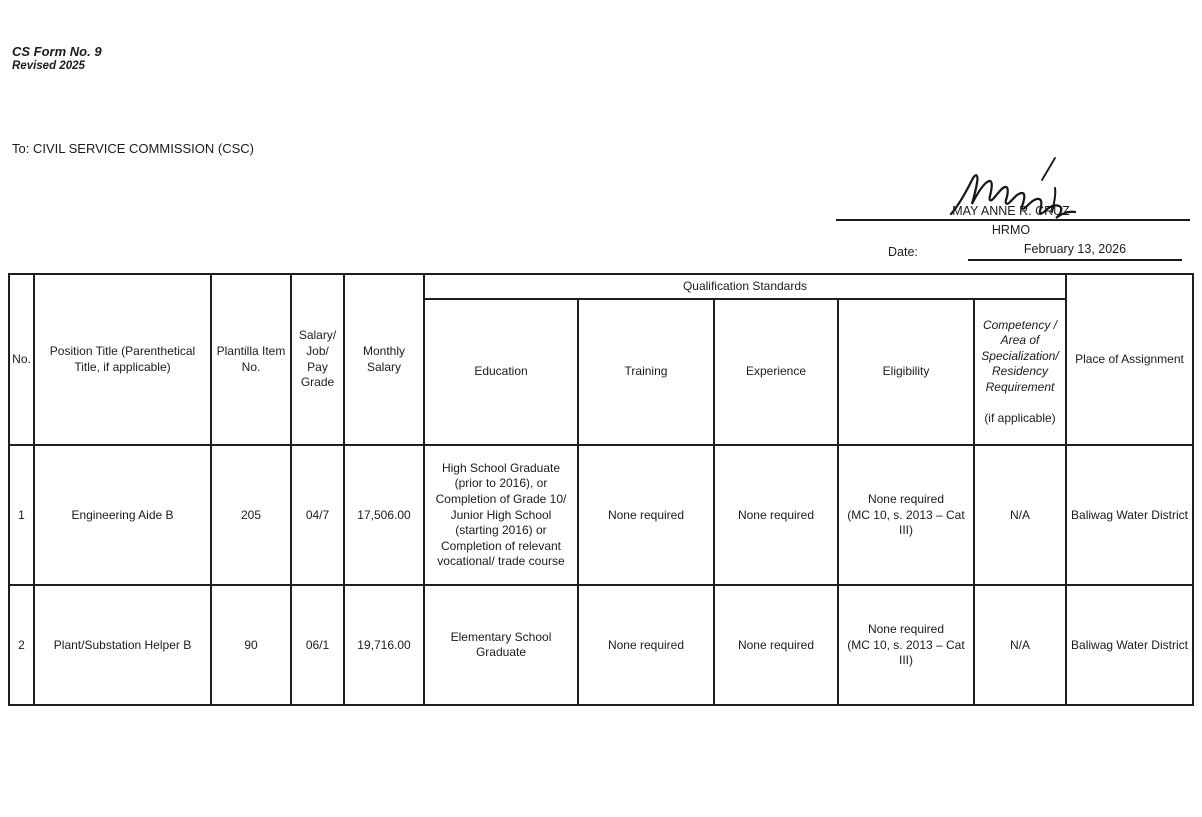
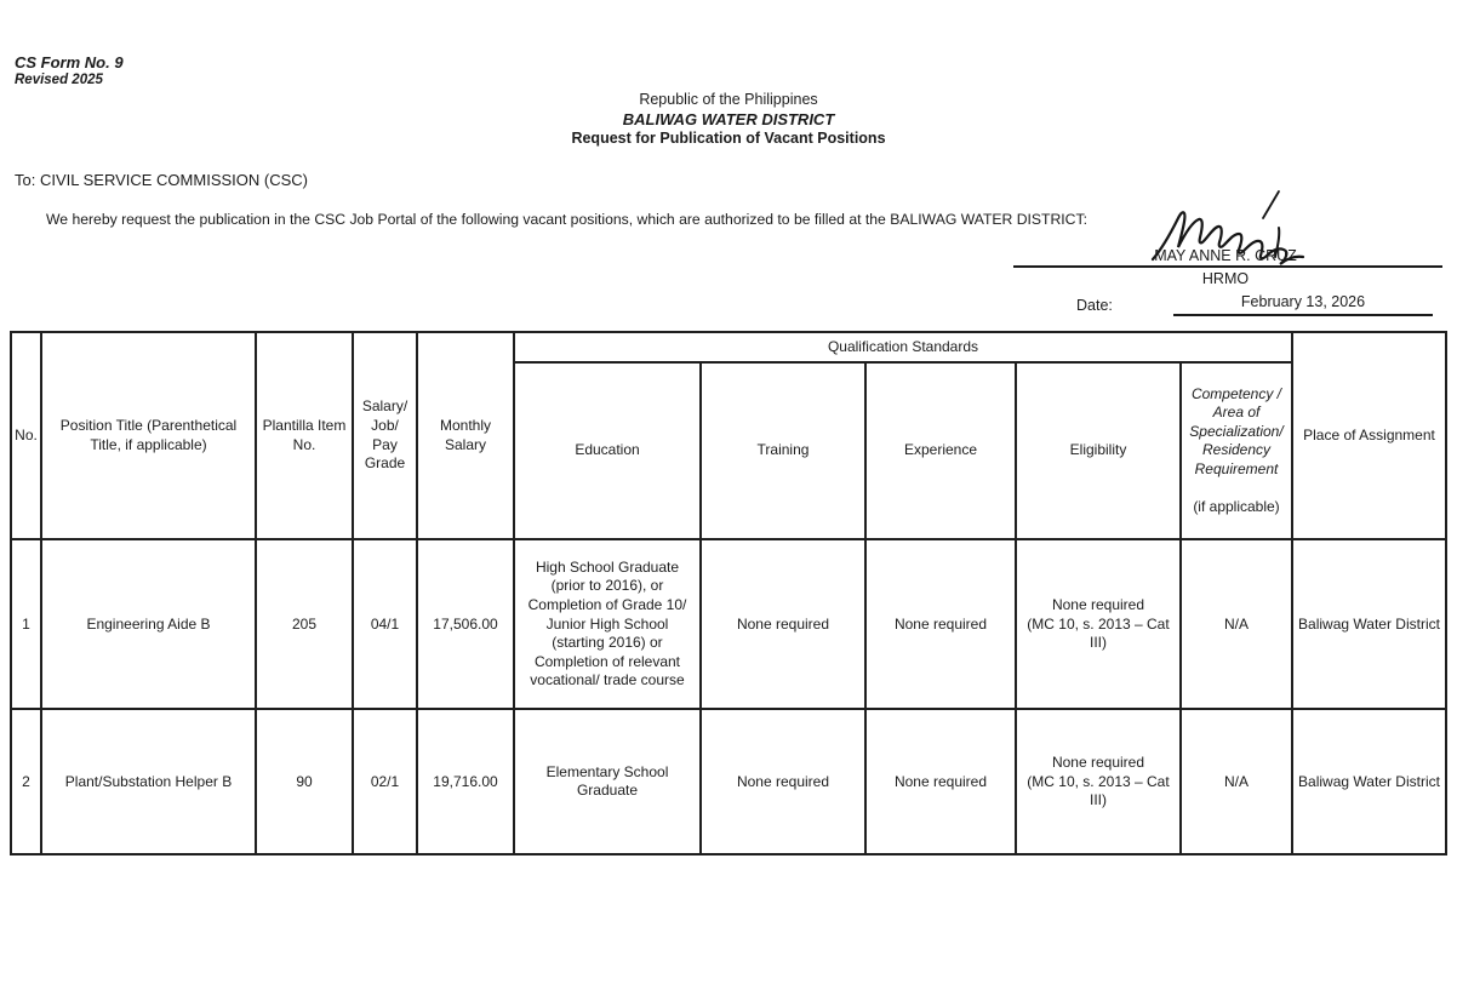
  CS Form No. 9
  Revised 2025
+ Republic of the Philippines
+ BALIWAG WATER DISTRICT
+ Request for Publication of Vacant Positions
  To: CIVIL SERVICE COMMISSION (CSC)
+ We hereby request the publication in the CSC Job Portal of the following vacant positions, which are authorized to be filled at the BALIWAG WATER DISTRICT:
  MAY ANNE R. CRUZ
  HRMO
  Date:
  February 13, 2026
  No.	Position Title (Parenthetical Title, if applicable)	Plantilla Item No.	Salary/ Job/ Pay Grade	Monthly Salary	Qualification Standards	Place of Assignment
  Education	Training	Experience	Eligibility	Competency / Area of Specialization/ Residency Requirement (if applicable)
- 1	Engineering Aide B	205	04/7	17,506.00	High School Graduate (prior to 2016), or Completion of Grade 10/ Junior High School (starting 2016) or Completion of relevant vocational/ trade course	None required	None required	None required (MC 10, s. 2013 – Cat III)	N/A	Baliwag Water District
+ 1	Engineering Aide B	205	04/1	17,506.00	High School Graduate (prior to 2016), or Completion of Grade 10/ Junior High School (starting 2016) or Completion of relevant vocational/ trade course	None required	None required	None required (MC 10, s. 2013 – Cat III)	N/A	Baliwag Water District
- 2	Plant/Substation Helper B	90	06/1	19,716.00	Elementary School Graduate	None required	None required	None required (MC 10, s. 2013 – Cat III)	N/A	Baliwag Water District
+ 2	Plant/Substation Helper B	90	02/1	19,716.00	Elementary School Graduate	None required	None required	None required (MC 10, s. 2013 – Cat III)	N/A	Baliwag Water District
